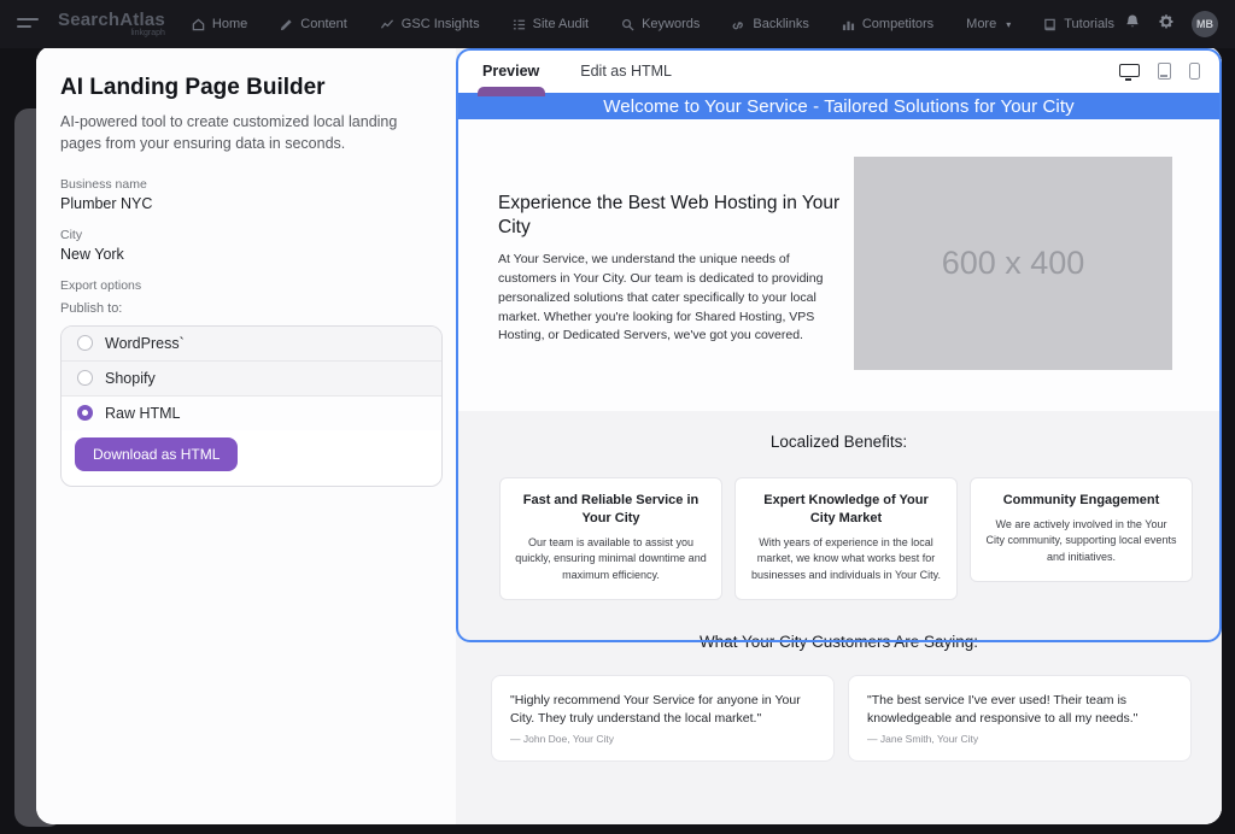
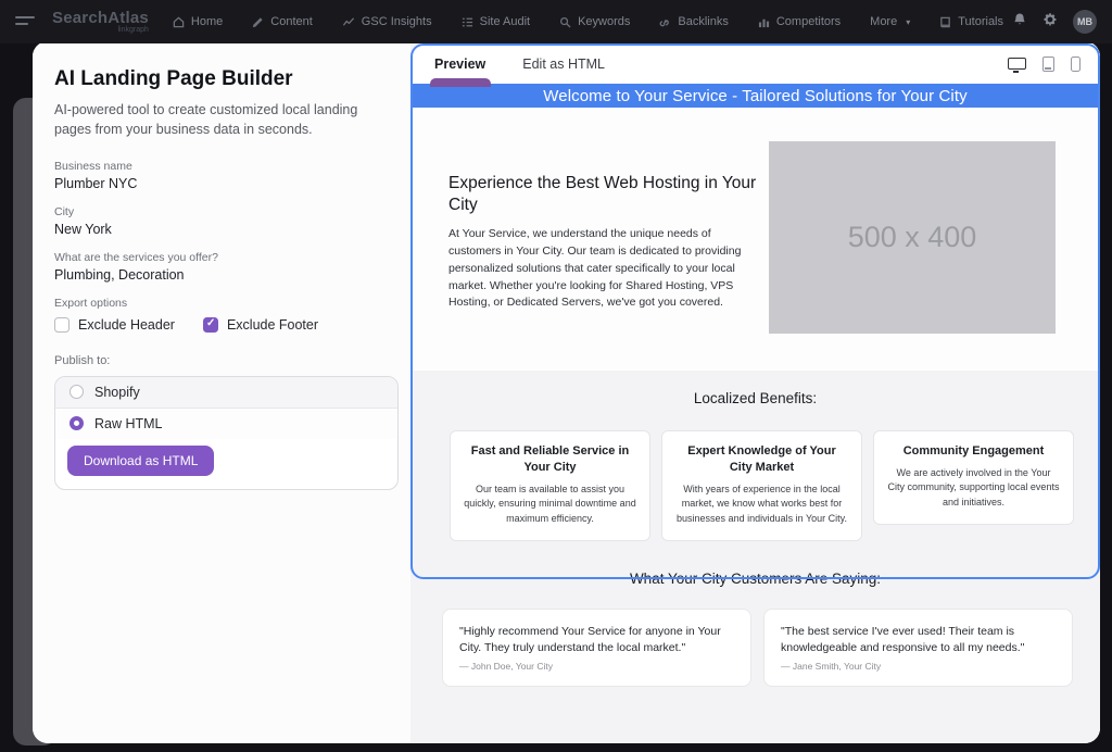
  SearchAtlas
  Home
  Content
  GSC Insights
  Site Audit
  Keywords
  Backlinks
  Competitors
  More
  ▾
  Tutorials
  MB
  AI Landing Page Builder
- AI-powered tool to create customized local landing pages from your ensuring data in seconds.
+ AI-powered tool to create customized local landing pages from your business data in seconds.
  Business name
  Plumber NYC
  City
  New York
+ What are the services you offer?
+ Plumbing, Decoration
  Export options
+ Exclude Header
+ Exclude Footer
  Publish to:
- WordPress`
  Shopify
  Raw HTML
  Download as HTML
  Preview
  Edit as HTML
  Welcome to Your Service - Tailored Solutions for Your City
  Experience the Best Web Hosting in Your City
  At Your Service, we understand the unique needs of customers in Your City. Our team is dedicated to providing personalized solutions that cater specifically to your local market. Whether you're looking for Shared Hosting, VPS Hosting, or Dedicated Servers, we've got you covered.
- 600 x 400
+ 500 x 400
  Localized Benefits:
  Fast and Reliable Service in Your City
  Our team is available to assist you quickly, ensuring minimal downtime and maximum efficiency.
  Expert Knowledge of Your City Market
  With years of experience in the local market, we know what works best for businesses and individuals in Your City.
  Community Engagement
  We are actively involved in the Your City community, supporting local events and initiatives.
  What Your City Customers Are Saying:
  "Highly recommend Your Service for anyone in Your City. They truly understand the local market."
  — John Doe, Your City
  "The best service I've ever used! Their team is knowledgeable and responsive to all my needs."
  — Jane Smith, Your City
